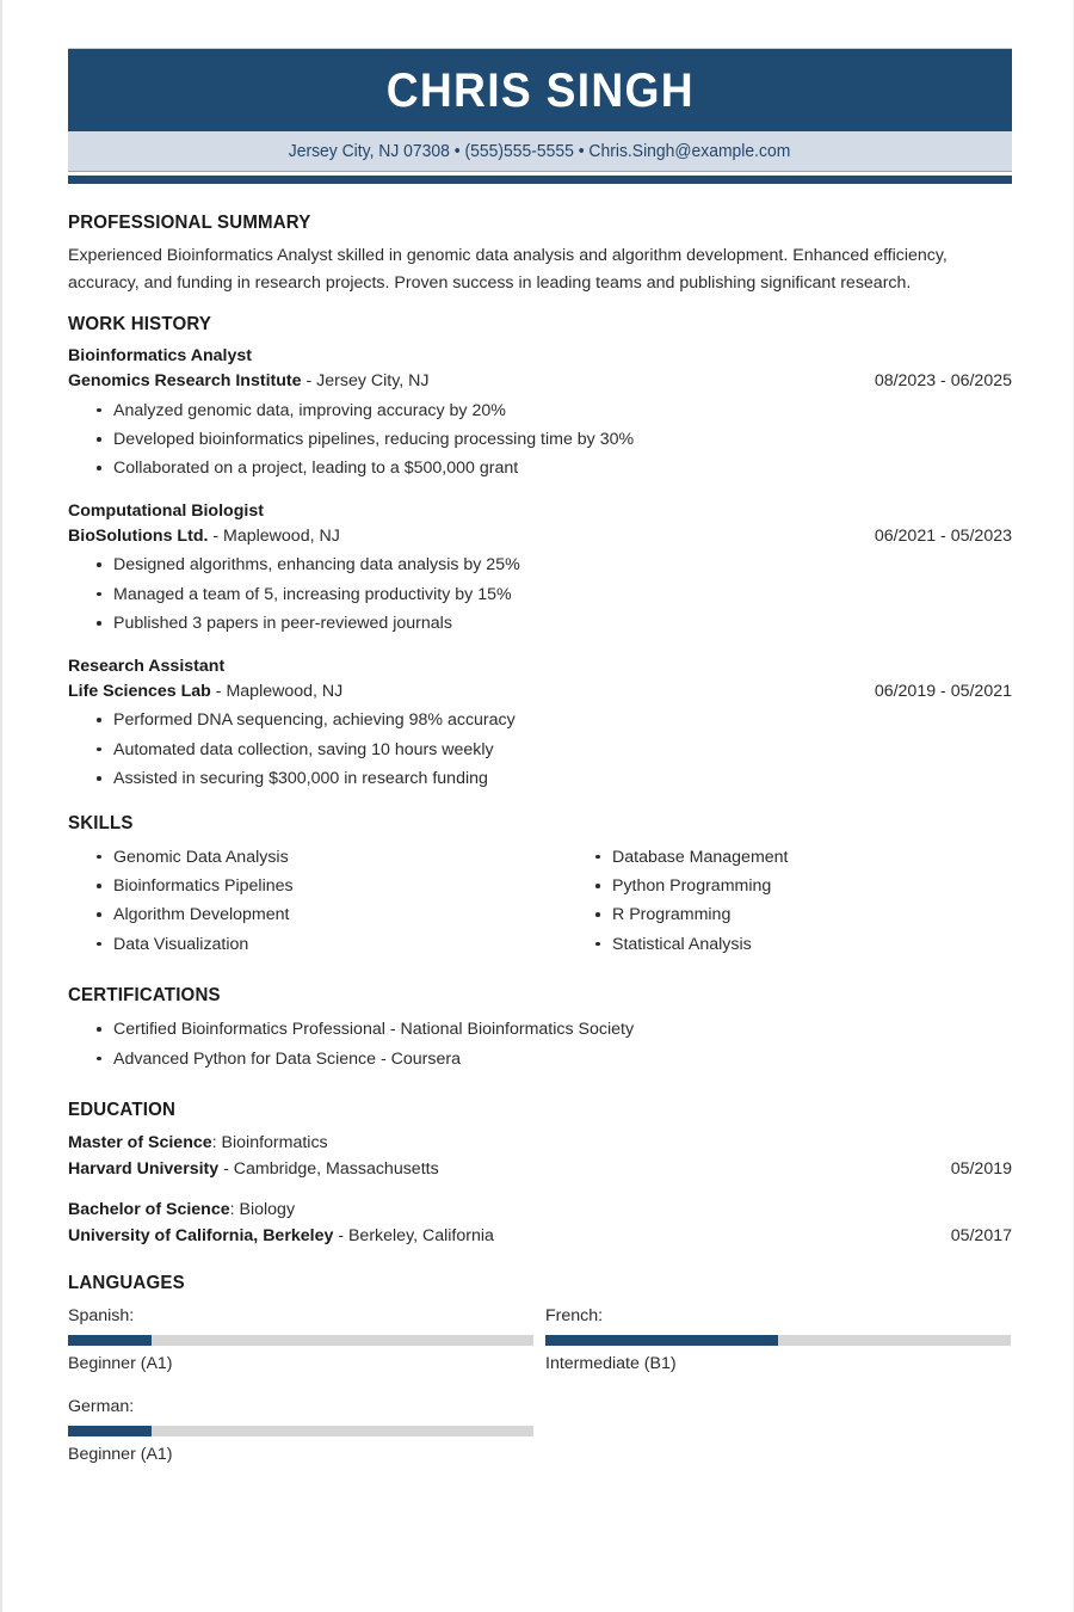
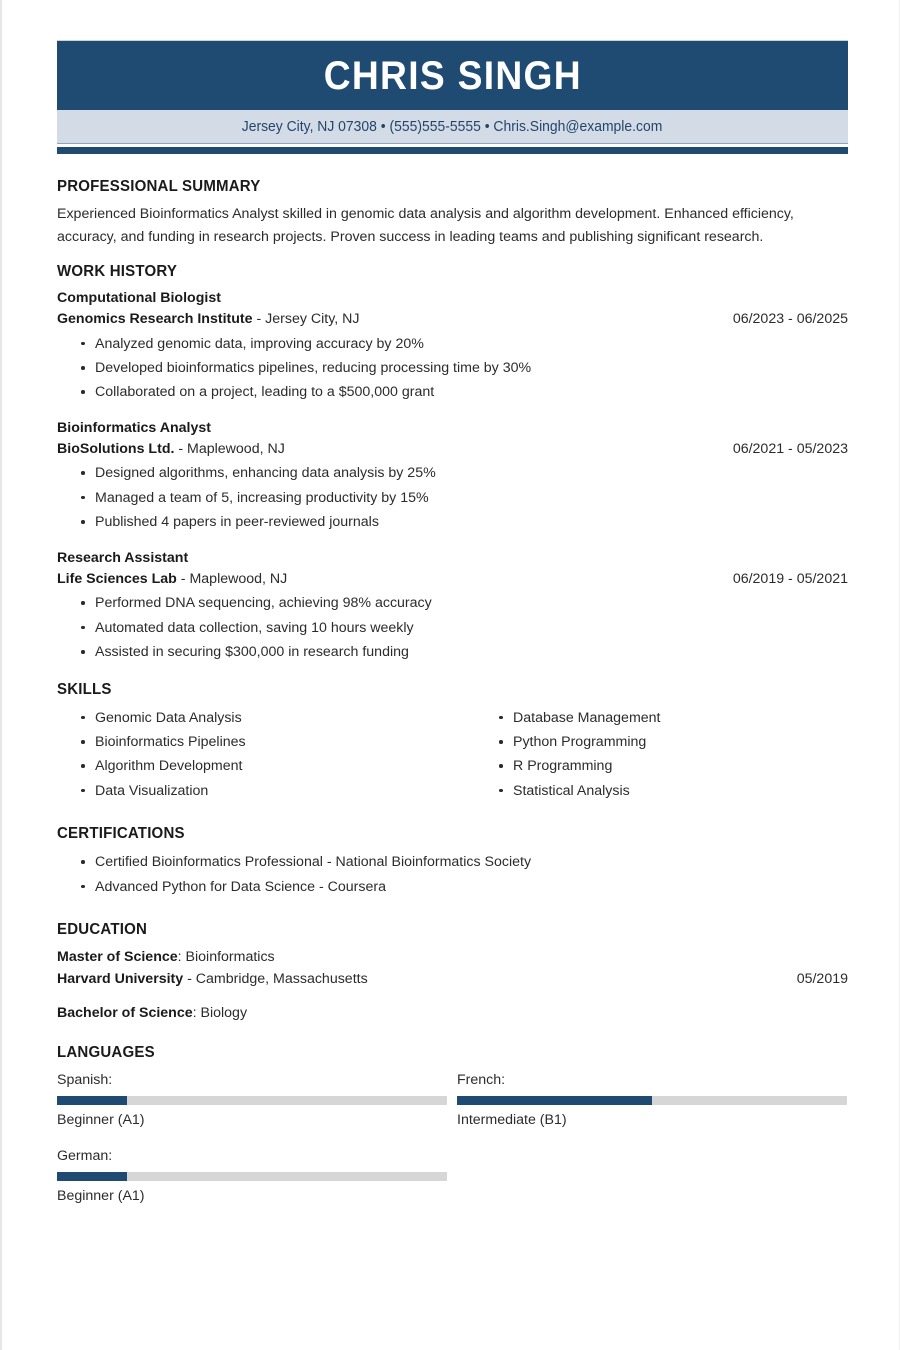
  CHRIS SINGH
  Jersey City, NJ 07308 • (555)555-5555 • Chris.Singh@example.com
  PROFESSIONAL SUMMARY
  Experienced Bioinformatics Analyst skilled in genomic data analysis and algorithm development. Enhanced efficiency, accuracy, and funding in research projects. Proven success in leading teams and publishing significant research.
  WORK HISTORY
- Bioinformatics Analyst
+ Computational Biologist
  Genomics Research Institute - Jersey City, NJ
- 08/2023 - 06/2025
+ 06/2023 - 06/2025
  Analyzed genomic data, improving accuracy by 20%
  Developed bioinformatics pipelines, reducing processing time by 30%
  Collaborated on a project, leading to a $500,000 grant
- Computational Biologist
+ Bioinformatics Analyst
  BioSolutions Ltd. - Maplewood, NJ
  06/2021 - 05/2023
  Designed algorithms, enhancing data analysis by 25%
  Managed a team of 5, increasing productivity by 15%
- Published 3 papers in peer-reviewed journals
+ Published 4 papers in peer-reviewed journals
  Research Assistant
  Life Sciences Lab - Maplewood, NJ
  06/2019 - 05/2021
  Performed DNA sequencing, achieving 98% accuracy
  Automated data collection, saving 10 hours weekly
  Assisted in securing $300,000 in research funding
  SKILLS
  Genomic Data Analysis
  Bioinformatics Pipelines
  Algorithm Development
  Data Visualization
  Database Management
  Python Programming
  R Programming
  Statistical Analysis
  CERTIFICATIONS
  Certified Bioinformatics Professional - National Bioinformatics Society
  Advanced Python for Data Science - Coursera
  EDUCATION
  Master of Science: Bioinformatics
  Harvard University - Cambridge, Massachusetts
  05/2019
  Bachelor of Science: Biology
- University of California, Berkeley - Berkeley, California
- 05/2017
  LANGUAGES
  Spanish:
  Beginner (A1)
  French:
  Intermediate (B1)
  German:
  Beginner (A1)
